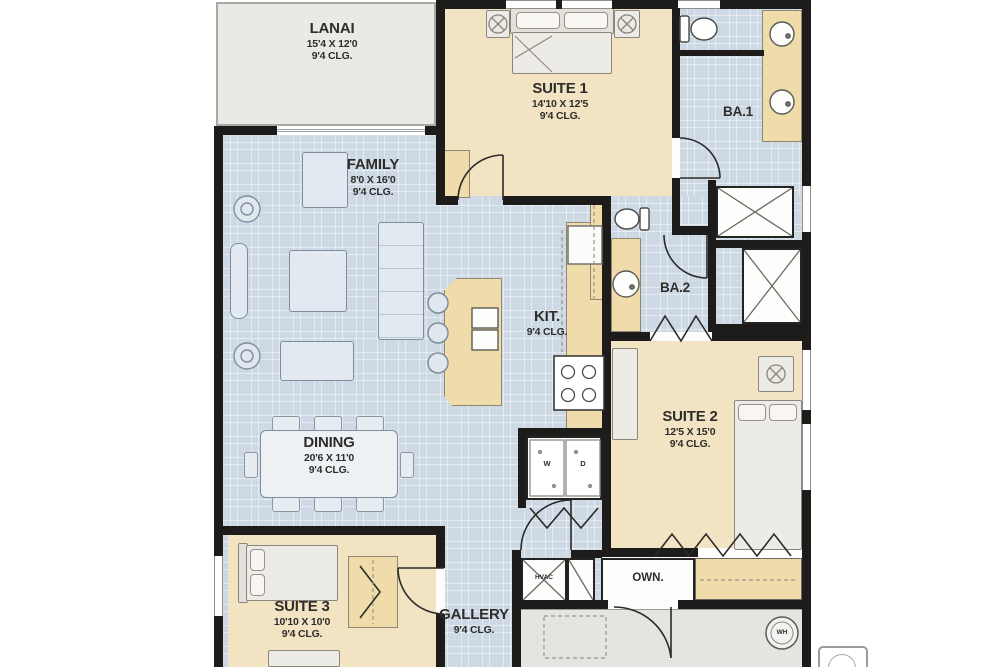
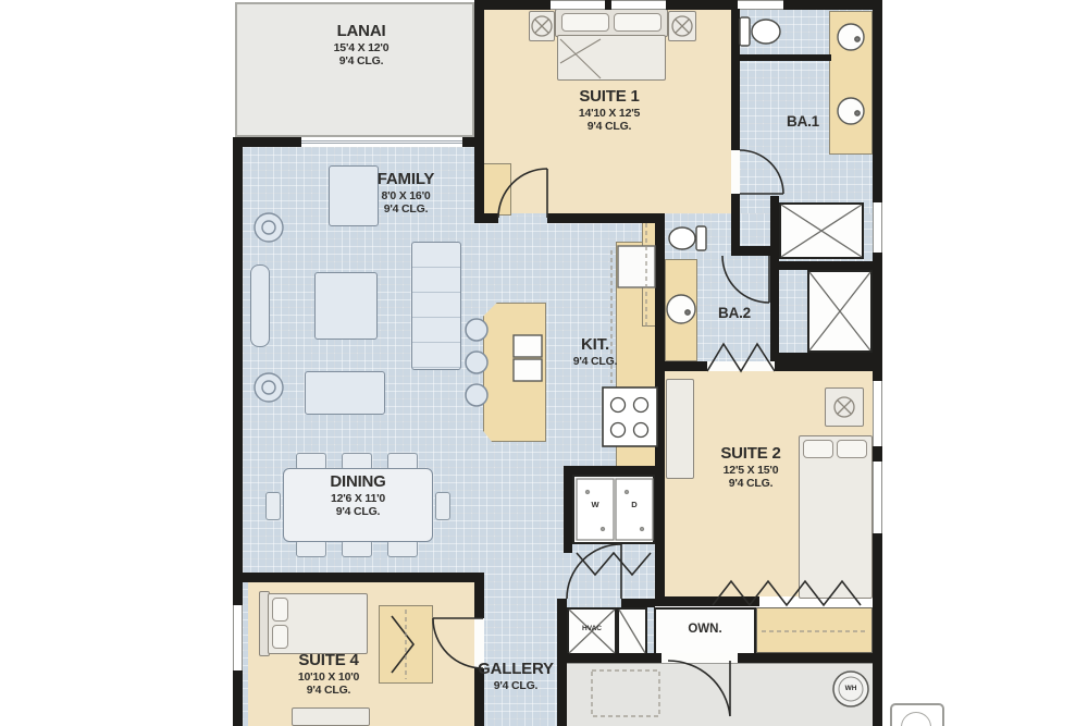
  LANAI
  15'4 X 12'0
  9'4 CLG.
  SUITE 1
  14'10 X 12'5
  9'4 CLG.
  BA.1
  FAMILY
  8'0 X 16'0
  9'4 CLG.
  KIT.
  9'4 CLG.
  BA.2
  SUITE 2
  12'5 X 15'0
  9'4 CLG.
  DINING
- 20'6 X 11'0
+ 12'6 X 11'0
  9'4 CLG.
- SUITE 3
+ SUITE 4
  10'10 X 10'0
  9'4 CLG.
  GALLERY
  9'4 CLG.
  OWN.
  W
  D
